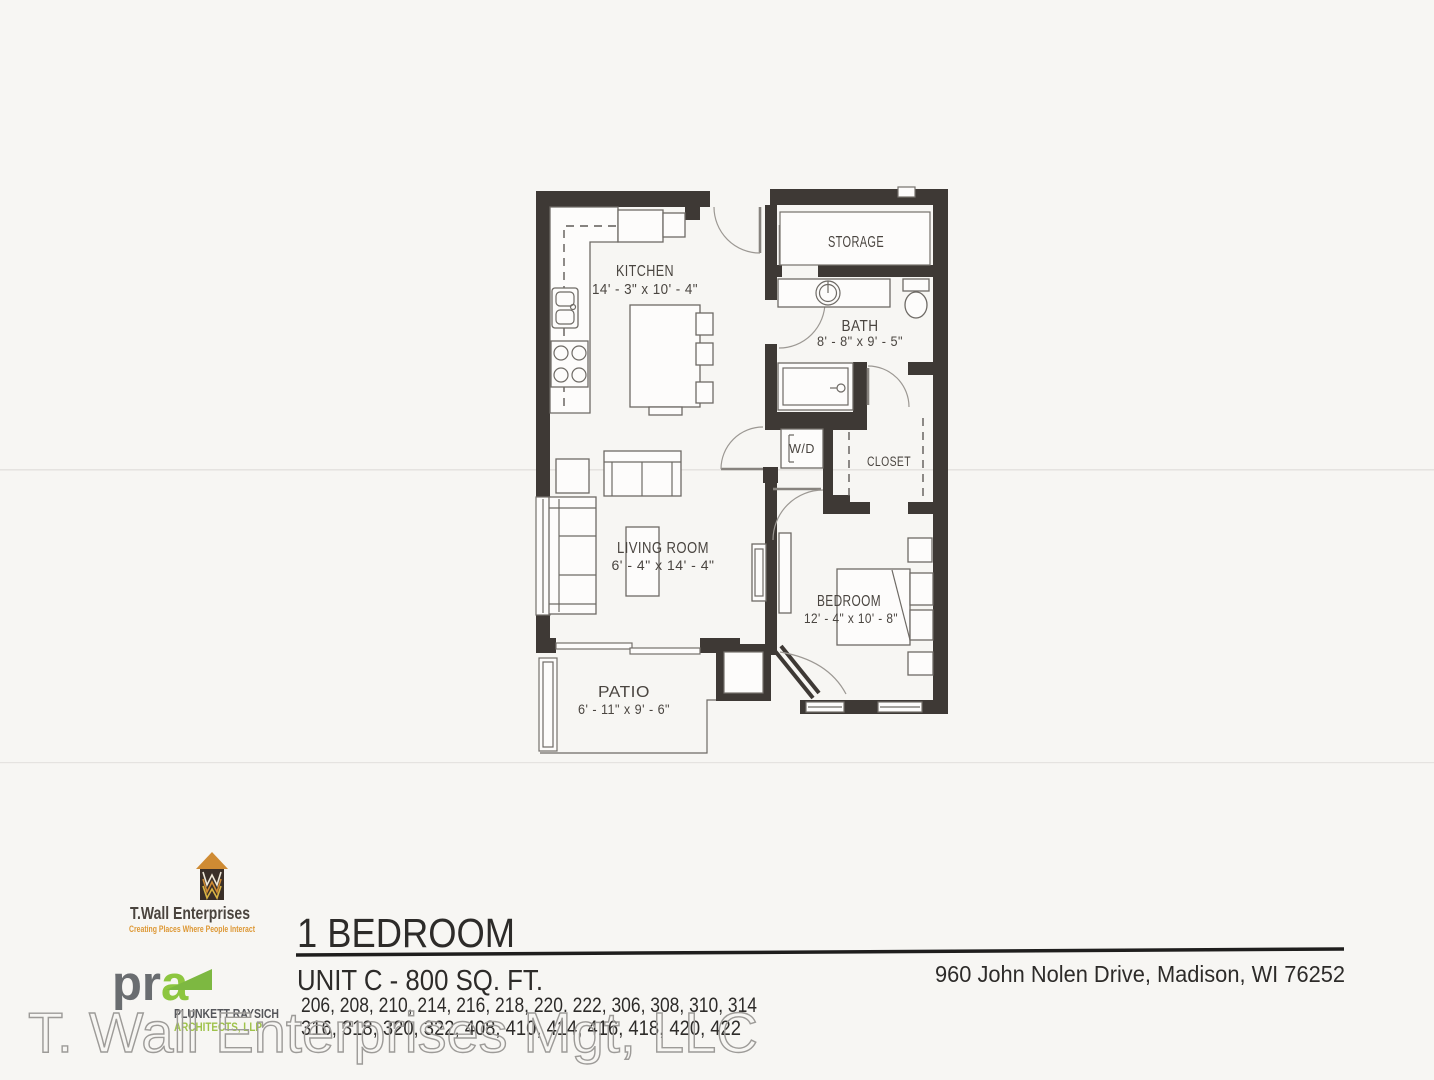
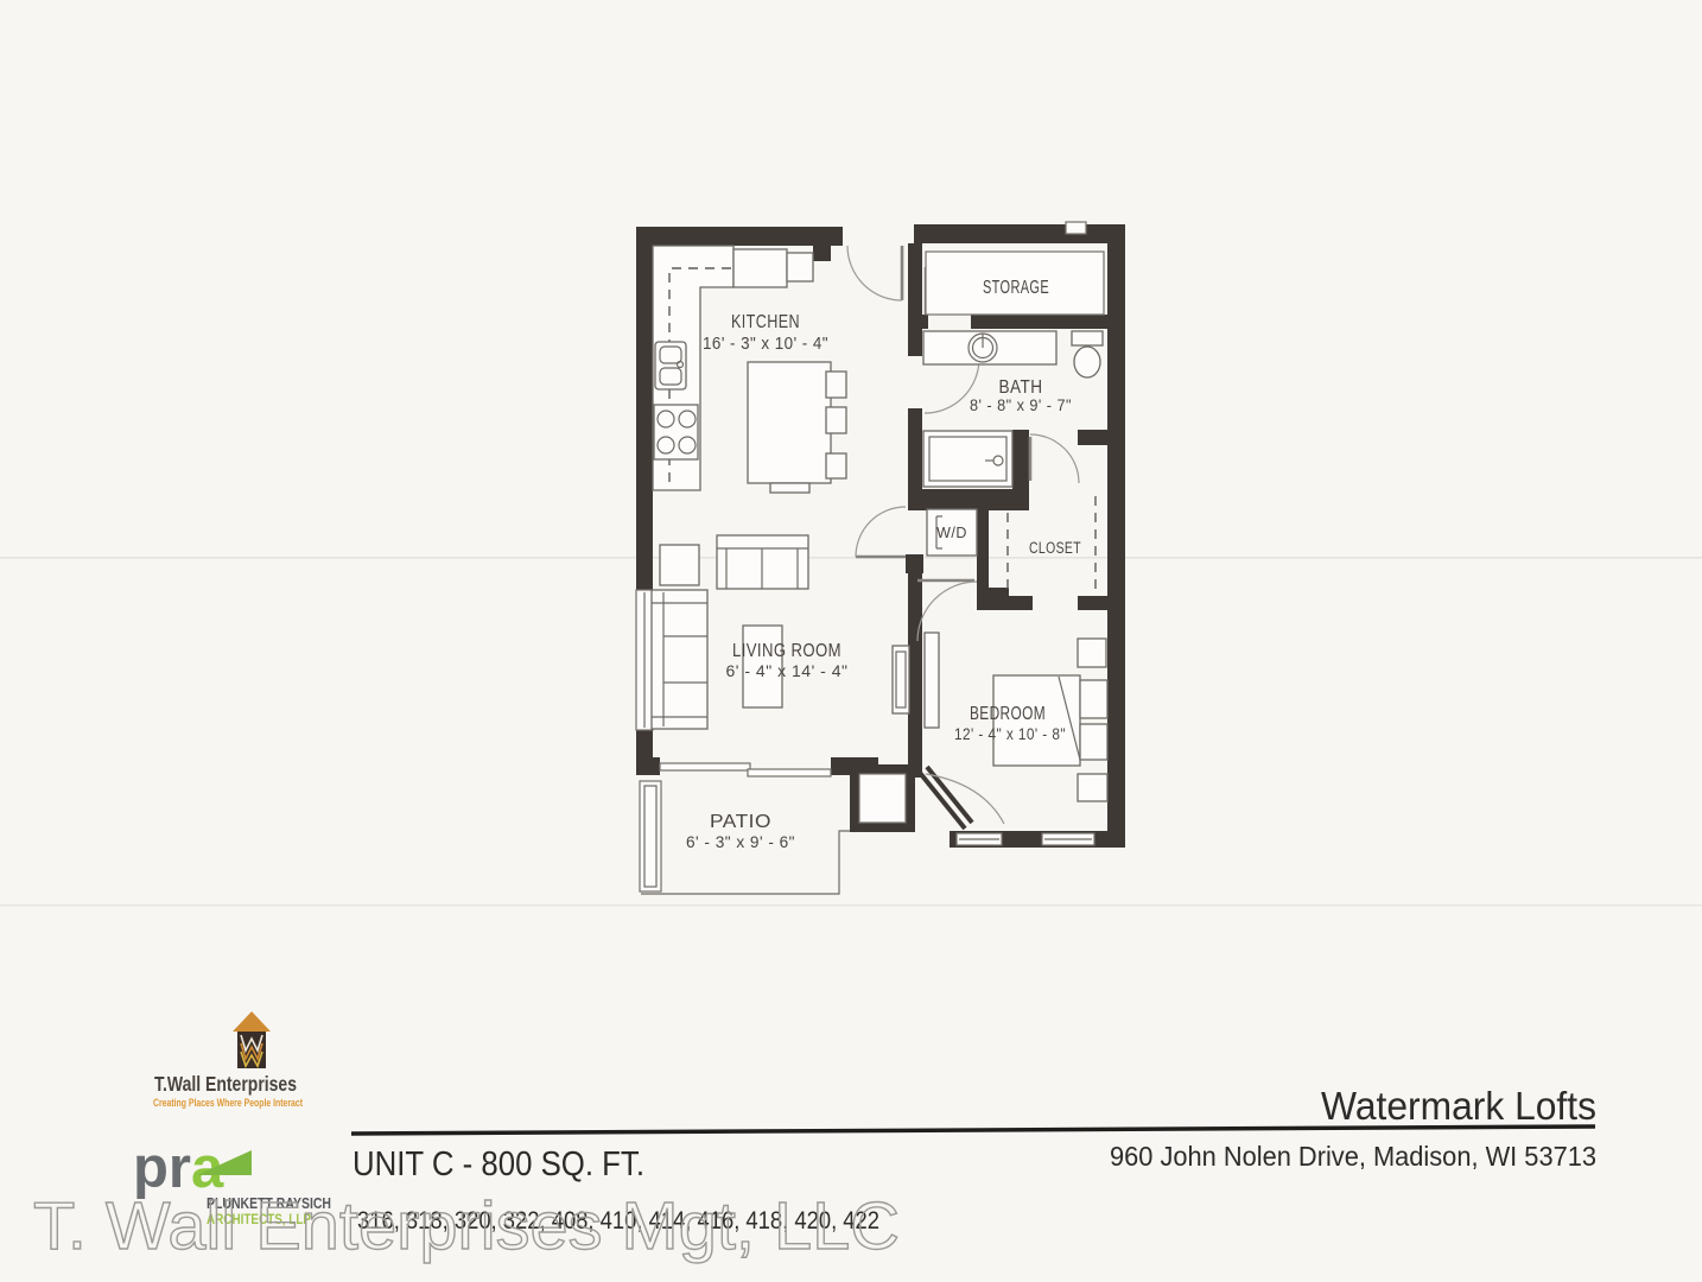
  KITCHEN
- 14' - 3" x 10' - 4"
+ 16' - 3" x 10' - 4"
  STORAGE
  BATH
- 8' - 8" x 9' - 5"
+ 8' - 8" x 9' - 7"
  W/D
  CLOSET
  LIVING ROOM
  6' - 4" x 14' - 4"
  BEDROOM
  12' - 4" x 10' - 8"
  PATIO
- 6' - 11" x 9' - 6"
+ 6' - 3" x 9' - 6"
  T.Wall Enterprises
  Creating Places Where People Interact
  pra
  PLUNKETT RAYSICH
  ARCHITECTS, LLP
- 1 BEDROOM
  UNIT C - 800 SQ. FT.
- 206, 208, 210, 214, 216, 218, 220. 222, 306, 308, 310, 314
  316, 318, 320, 322, 408, 410, 414, 416, 418, 420, 422
+ Watermark Lofts
- 960 John Nolen Drive, Madison, WI 76252
+ 960 John Nolen Drive, Madison, WI 53713
  T. Wall Enterprises Mgt, LLC
